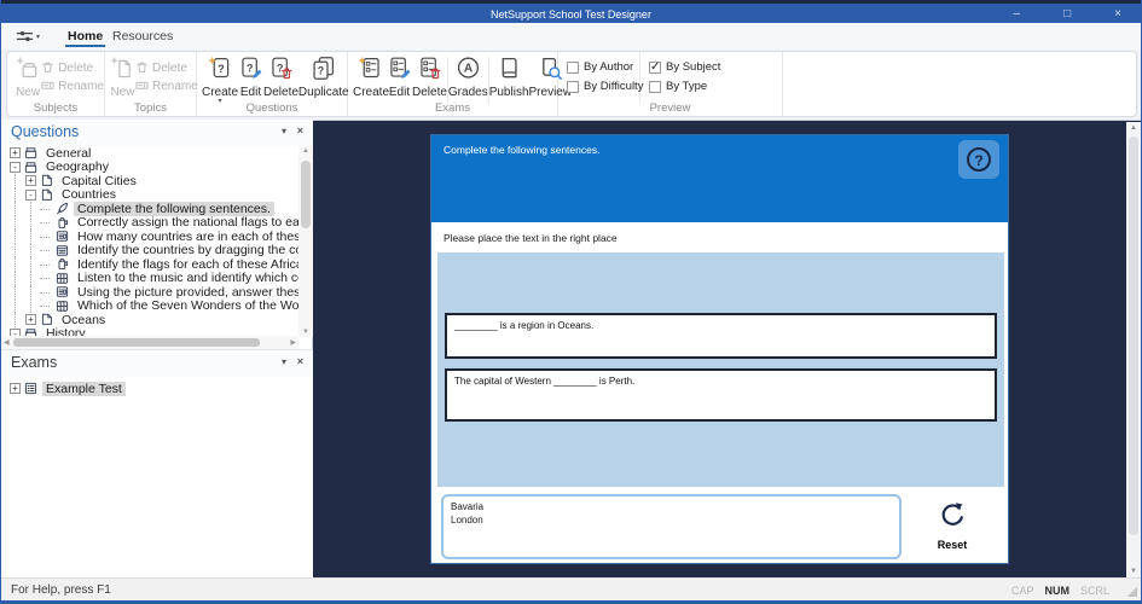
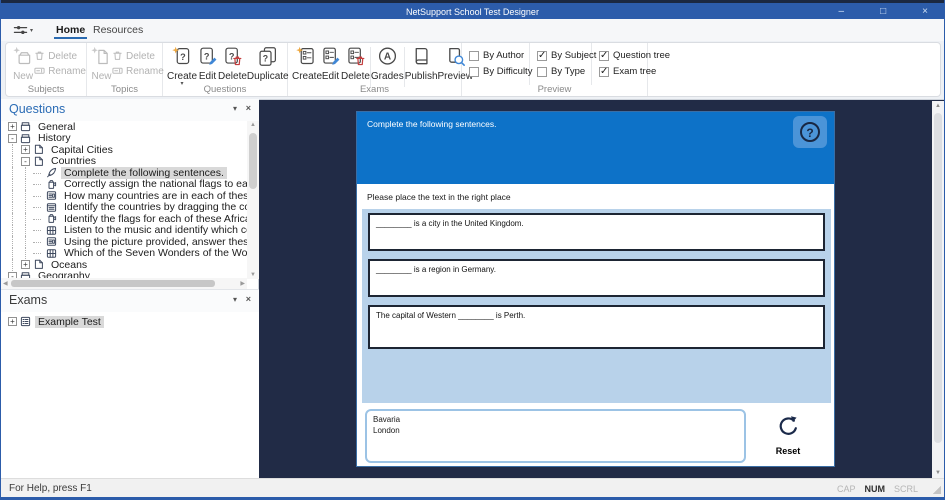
  NetSupport School Test Designer
  –
  □
  ×
  Home
  Resources
  New
  Delete
  Rename
  Subjects
  New
  Delete
  Rename
  Topics
  ?
  Create
  ?
  Edit
  ?
  Delete
  ?
  Duplicate
  Questions
  Create
  Edit
  Delete
  A
  Grades
  Publish
  Preview
  Exams
  By Author
  By Difficulty
  By Subject
  By Type
+ Question tree
+ Exam tree
  Preview
  Questions
  +
  General
  -
- Geography
+ History
  +
  Capital Cities
  -
  Countries
  Complete the following sentences.
  Correctly assign the national flags to ea
  How many countries are in each of thes
  Identify the countries by dragging the c
  Identify the flags for each of these Afric
  Using the picture provided, answer thes
  +
  Oceans
  -
- History
+ Geography
  Exams
  +
  Example Test
  Complete the following sentences.
  ?
  Please place the text in the right place
+ ________ is a city in the United Kingdom.
- ________ is a region in Oceans.
+ ________ is a region in Germany.
  The capital of Western ________ is Perth.
  Bavaria
  London
  Reset
  For Help, press F1
  CAP
  NUM
  SCRL
